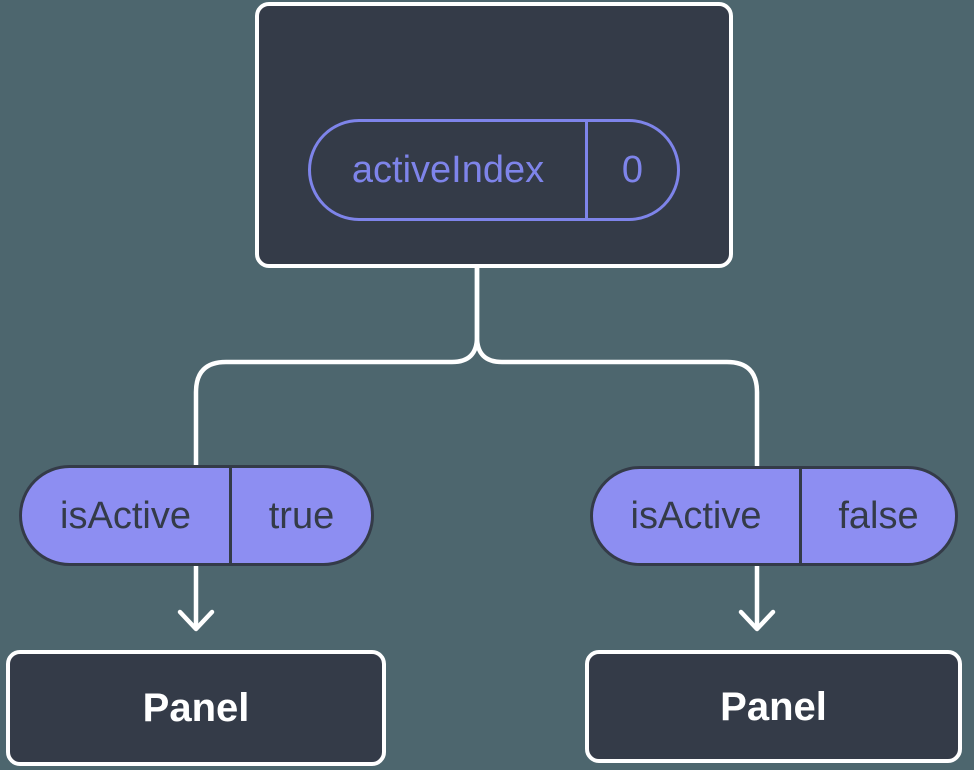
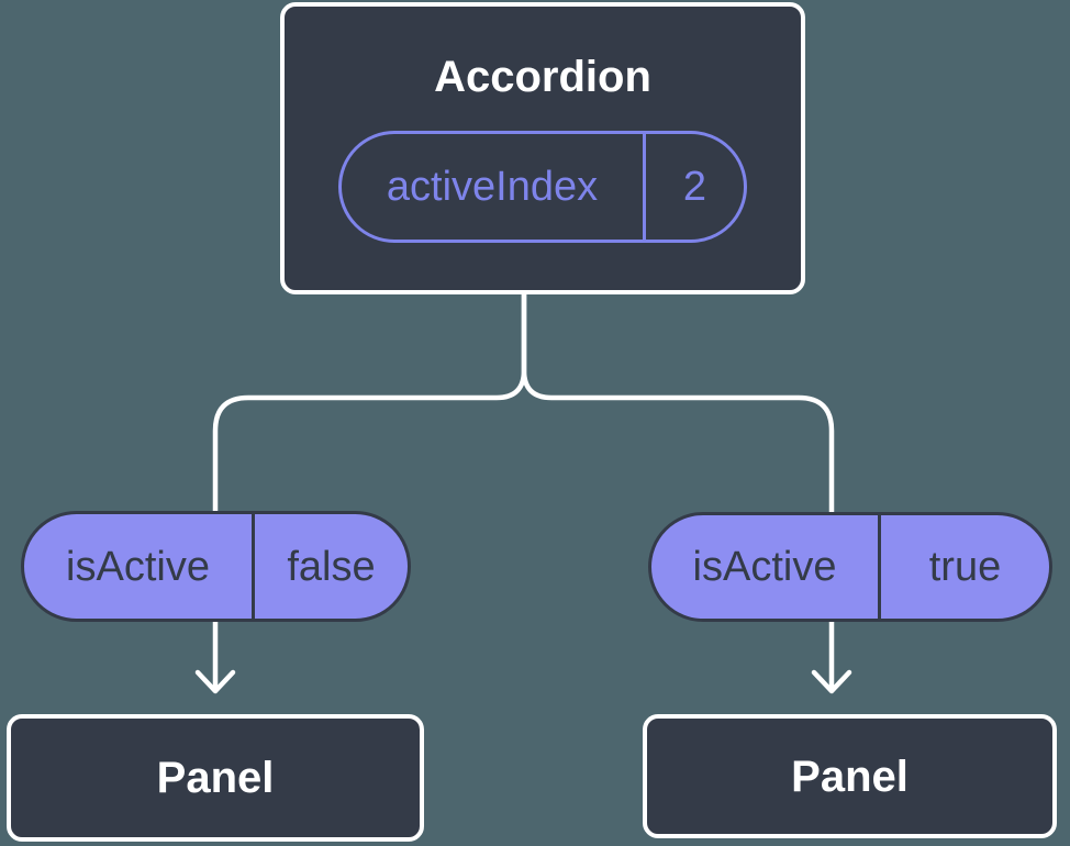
+ Accordion
  activeIndex
- 0
+ 2
  isActive
- true
+ false
  isActive
- false
+ true
  Panel
  Panel
